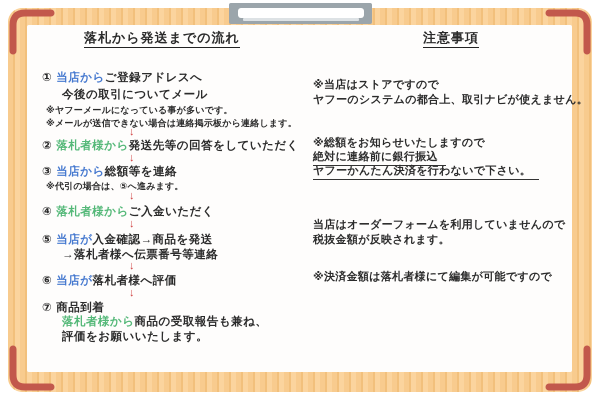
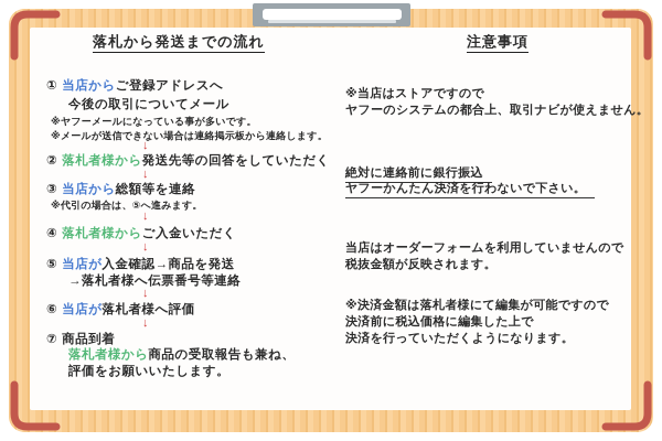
  落札から発送までの流れ
  注意事項
  ① 当店からご登録アドレスへ
  今後の取引についてメール
  ※ヤフーメールになっている事が多いです。
  ※メールが送信できない場合は連絡掲示板から連絡します。
  ↓
  ② 落札者様から発送先等の回答をしていただく
  ↓
  ③ 当店から総額等を連絡
  ※代引の場合は、⑤へ進みます。
  ↓
  ④ 落札者様からご入金いただく
  ↓
  ⑤ 当店が入金確認→商品を発送
  →落札者様へ伝票番号等連絡
  ↓
  ⑥ 当店が落札者様へ評価
  ↓
  ⑦ 商品到着
  落札者様から商品の受取報告も兼ね、
  評価をお願いいたします。
  ※当店はストアですので
  ヤフーのシステムの都合上、取引ナビが使えません。
- ※総額をお知らせいたしますので
  絶対に連絡前に銀行振込
  ヤフーかんたん決済を行わないで下さい。
  当店はオーダーフォームを利用していませんので
  税抜金額が反映されます。
  ※決済金額は落札者様にて編集が可能ですので
+ 決済前に税込価格に編集した上で
+ 決済を行っていただくようになります。
